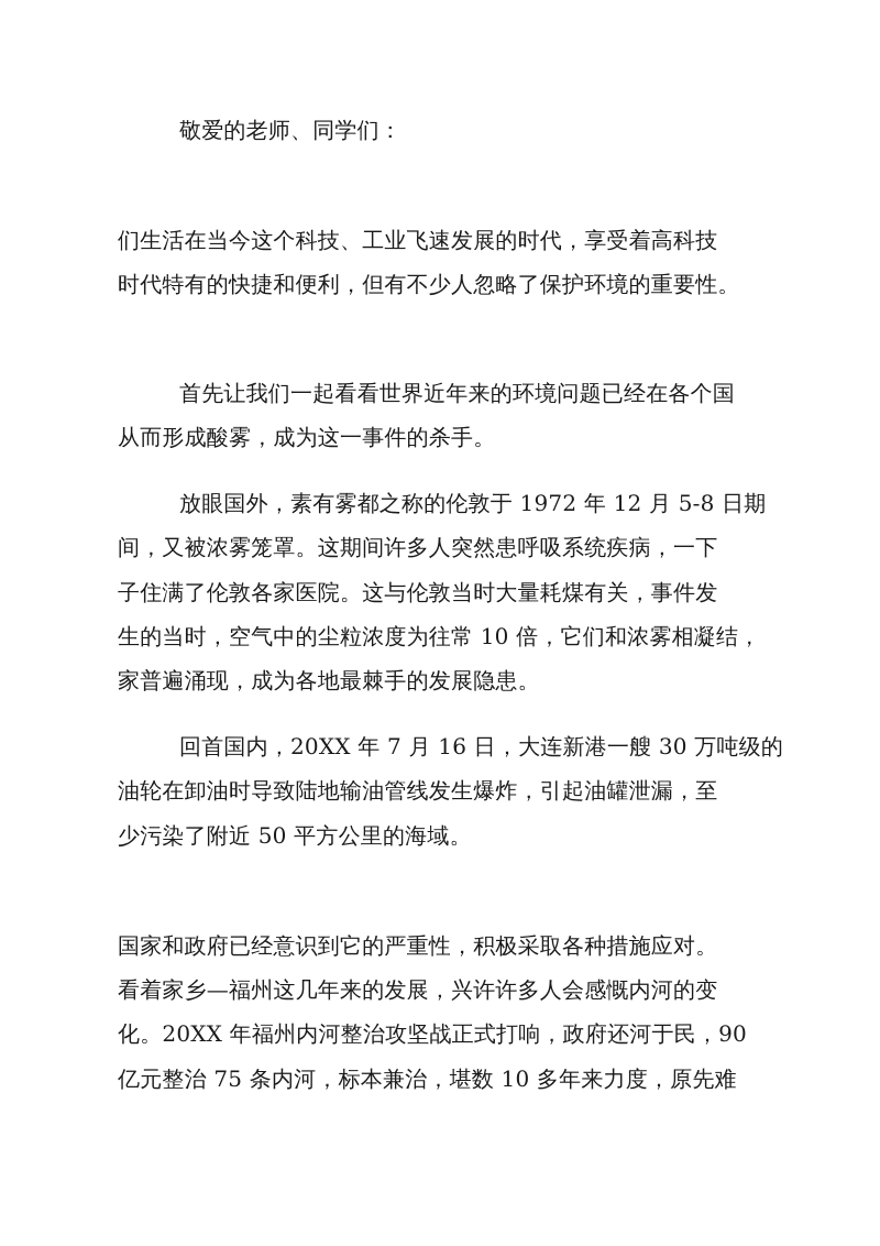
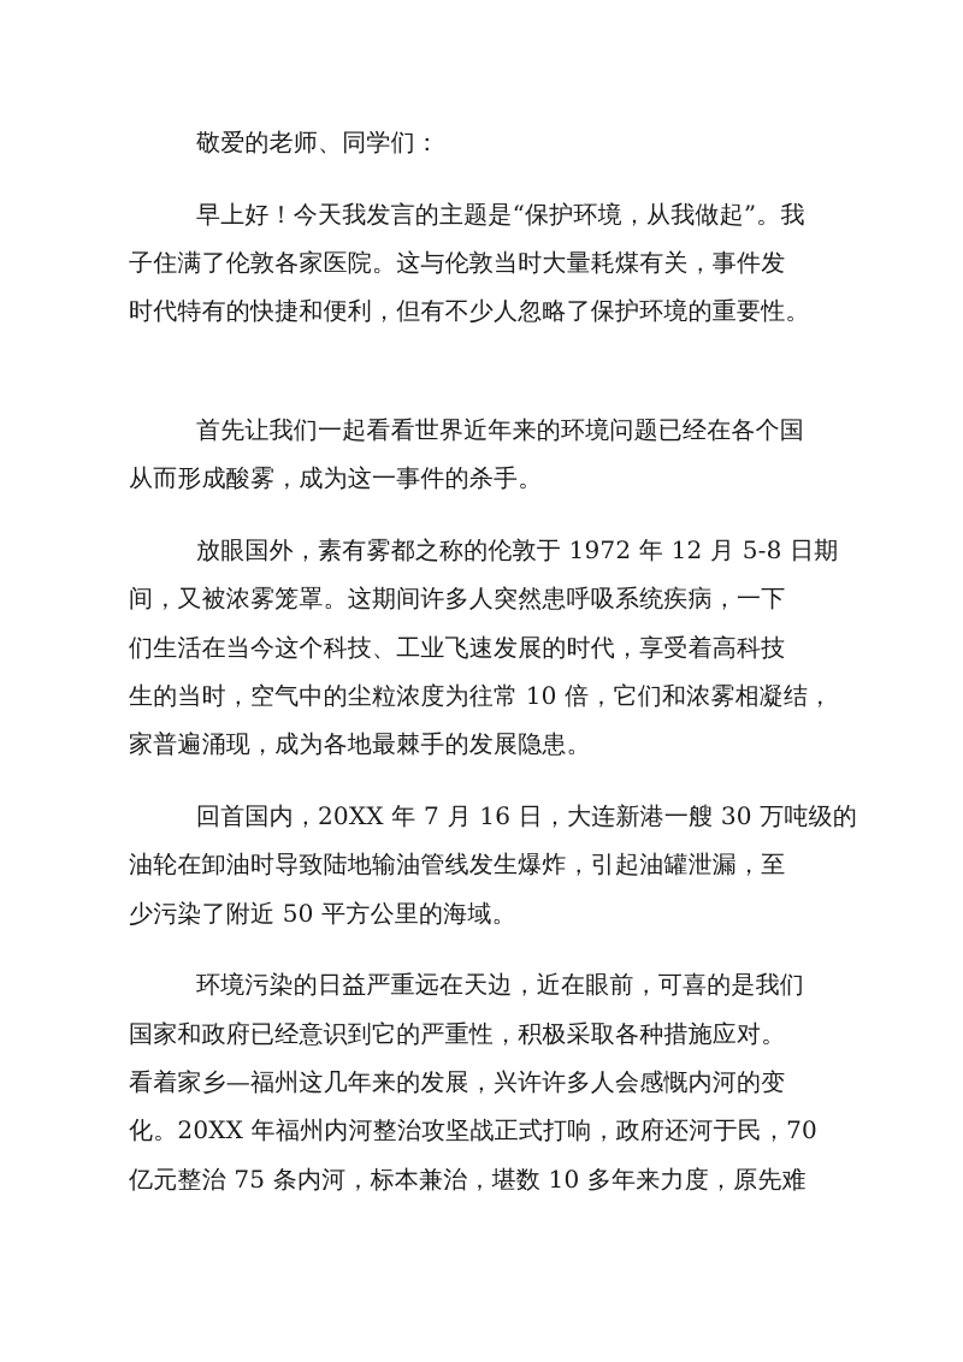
  敬爱的老师、同学们：
+ 早上好！今天我发言的主题是“保护环境，从我做起”。我
- 们生活在当今这个科技、工业飞速发展的时代，享受着高科技
+ 子住满了伦敦各家医院。这与伦敦当时大量耗煤有关，事件发
  时代特有的快捷和便利，但有不少人忽略了保护环境的重要性。
  首先让我们一起看看世界近年来的环境问题已经在各个国
  从而形成酸雾，成为这一事件的杀手。
  放眼国外，素有雾都之称的伦敦于 1972 年 12 月 5-8 日期
  间，又被浓雾笼罩。这期间许多人突然患呼吸系统疾病，一下
- 子住满了伦敦各家医院。这与伦敦当时大量耗煤有关，事件发
+ 们生活在当今这个科技、工业飞速发展的时代，享受着高科技
  生的当时，空气中的尘粒浓度为往常 10 倍，它们和浓雾相凝结，
  家普遍涌现，成为各地最棘手的发展隐患。
  回首国内，20XX 年 7 月 16 日，大连新港一艘 30 万吨级的
  油轮在卸油时导致陆地输油管线发生爆炸，引起油罐泄漏，至
  少污染了附近 50 平方公里的海域。
+ 环境污染的日益严重远在天边，近在眼前，可喜的是我们
  国家和政府已经意识到它的严重性，积极采取各种措施应对。
  看着家乡—福州这几年来的发展，兴许许多人会感慨内河的变
- 化。20XX 年福州内河整治攻坚战正式打响，政府还河于民，90
+ 化。20XX 年福州内河整治攻坚战正式打响，政府还河于民，70
  亿元整治 75 条内河，标本兼治，堪数 10 多年来力度，原先难
